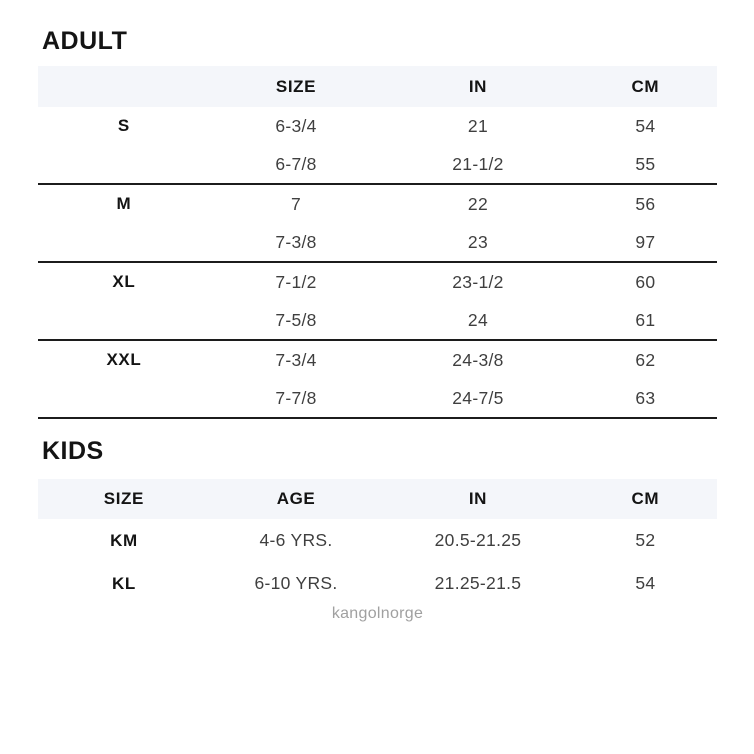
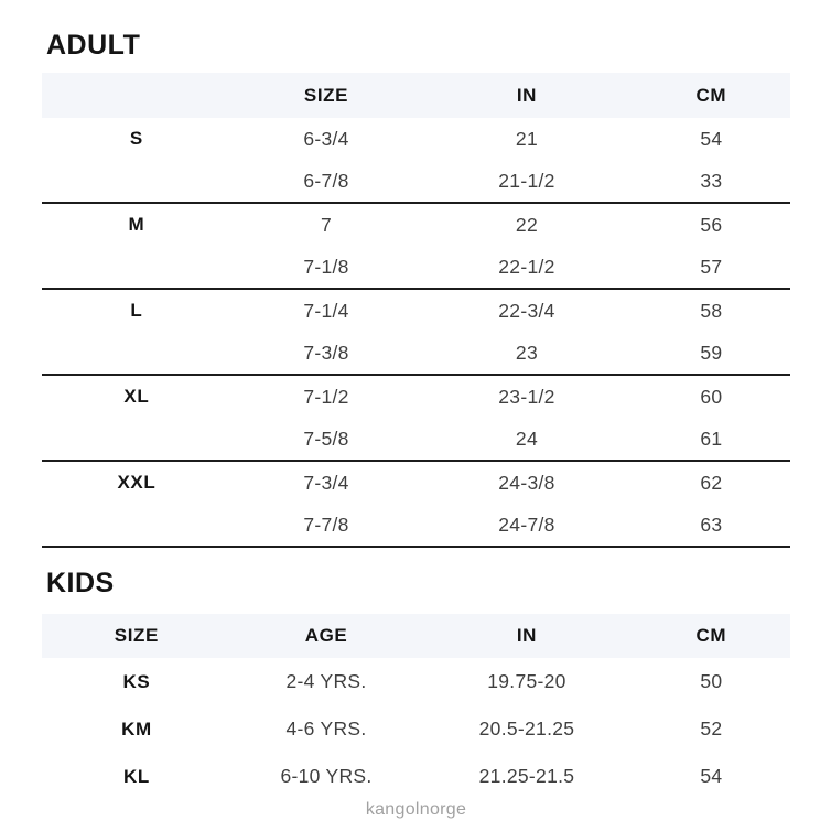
  ADULT
  	SIZE	IN	CM
  S	6-3/4	21	54
- 	6-7/8	21-1/2	55
+ 	6-7/8	21-1/2	33
  M	7	22	56
+ 	7-1/8	22-1/2	57
+ L	7-1/4	22-3/4	58
- 	7-3/8	23	97
+ 	7-3/8	23	59
  XL	7-1/2	23-1/2	60
  	7-5/8	24	61
  XXL	7-3/4	24-3/8	62
- 	7-7/8	24-7/5	63
+ 	7-7/8	24-7/8	63
  KIDS
  SIZE	AGE	IN	CM
+ KS	2-4 YRS.	19.75-20	50
  KM	4-6 YRS.	20.5-21.25	52
  KL	6-10 YRS.	21.25-21.5	54
  kangolnorge
